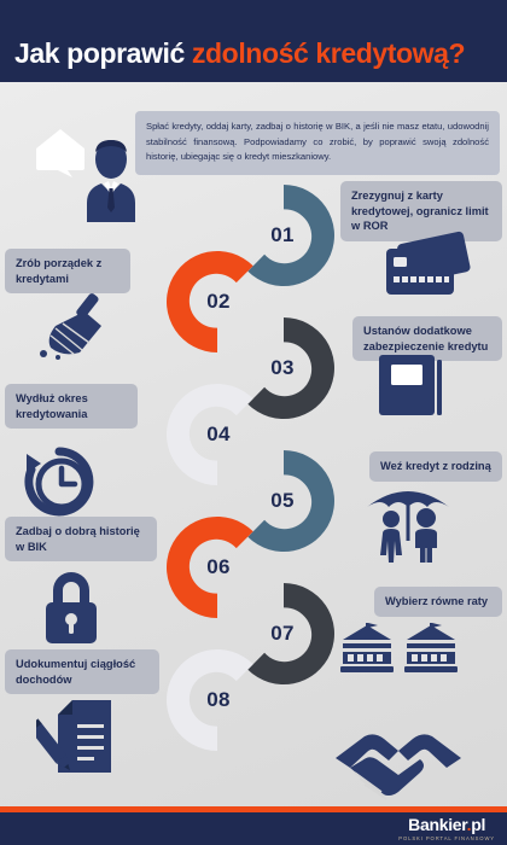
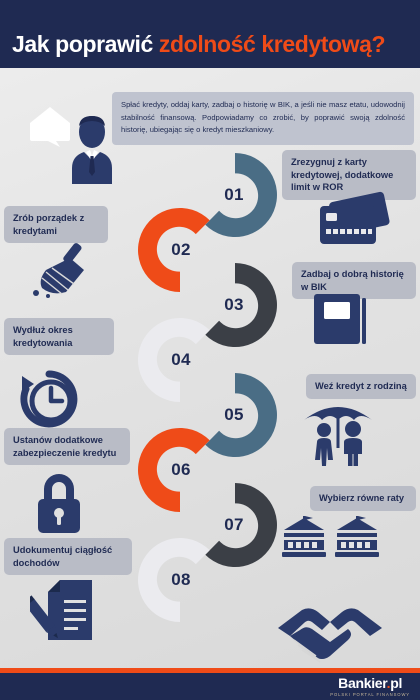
  Jak poprawić zdolność kredytową?
  Spłać kredyty, oddaj karty, zadbaj o historię w BIK, a jeśli nie masz etatu, udowodnij stabilność finansową. Podpowiadamy co zrobić, by poprawić swoją zdolność historię, ubiegając się o kredyt mieszkaniowy.
  01
  02
  03
  04
  05
  06
  07
  08
- Zrezygnuj z karty kredytowej, ogranicz limit w ROR
+ Zrezygnuj z karty kredytowej, dodatkowe limit w ROR
- Ustanów dodatkowe zabezpieczenie kredytu
+ Zadbaj o dobrą historię w BIK
  Weź kredyt z rodziną
  Wybierz równe raty
  Zrób porządek z kredytami
  Wydłuż okres kredytowania
- Zadbaj o dobrą historię w BIK
+ Ustanów dodatkowe zabezpieczenie kredytu
  Udokumentuj ciągłość dochodów
  Bankier.pl
